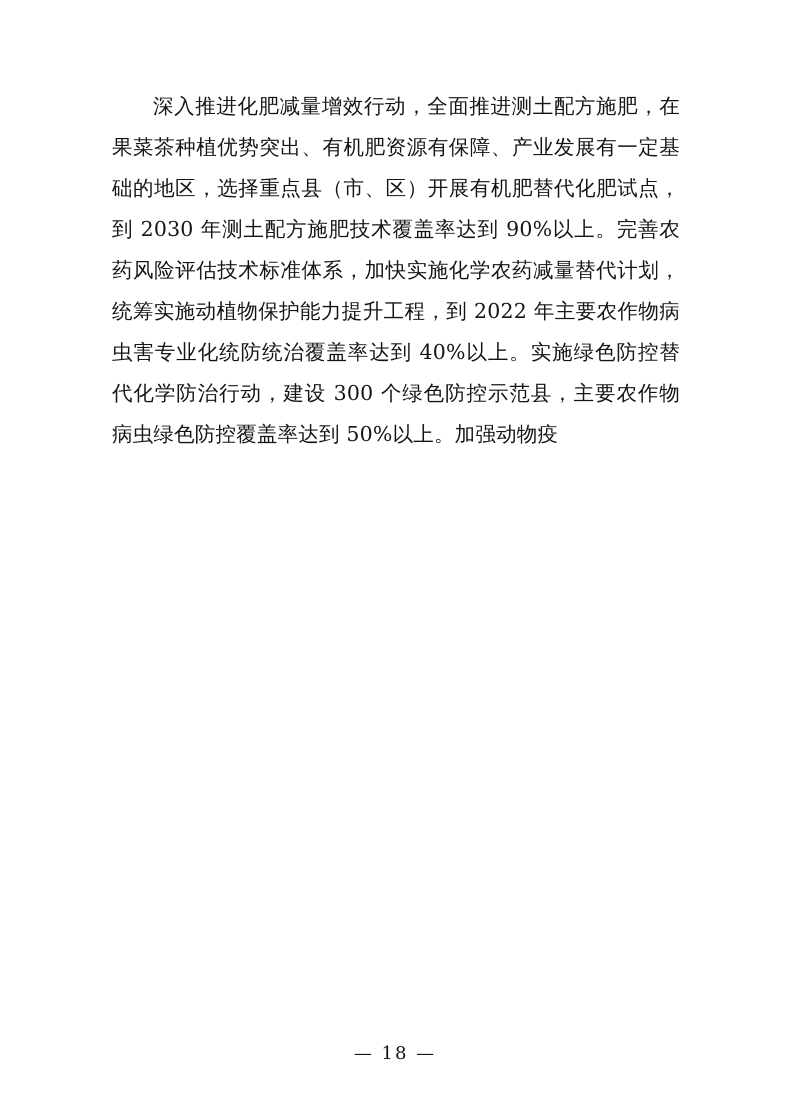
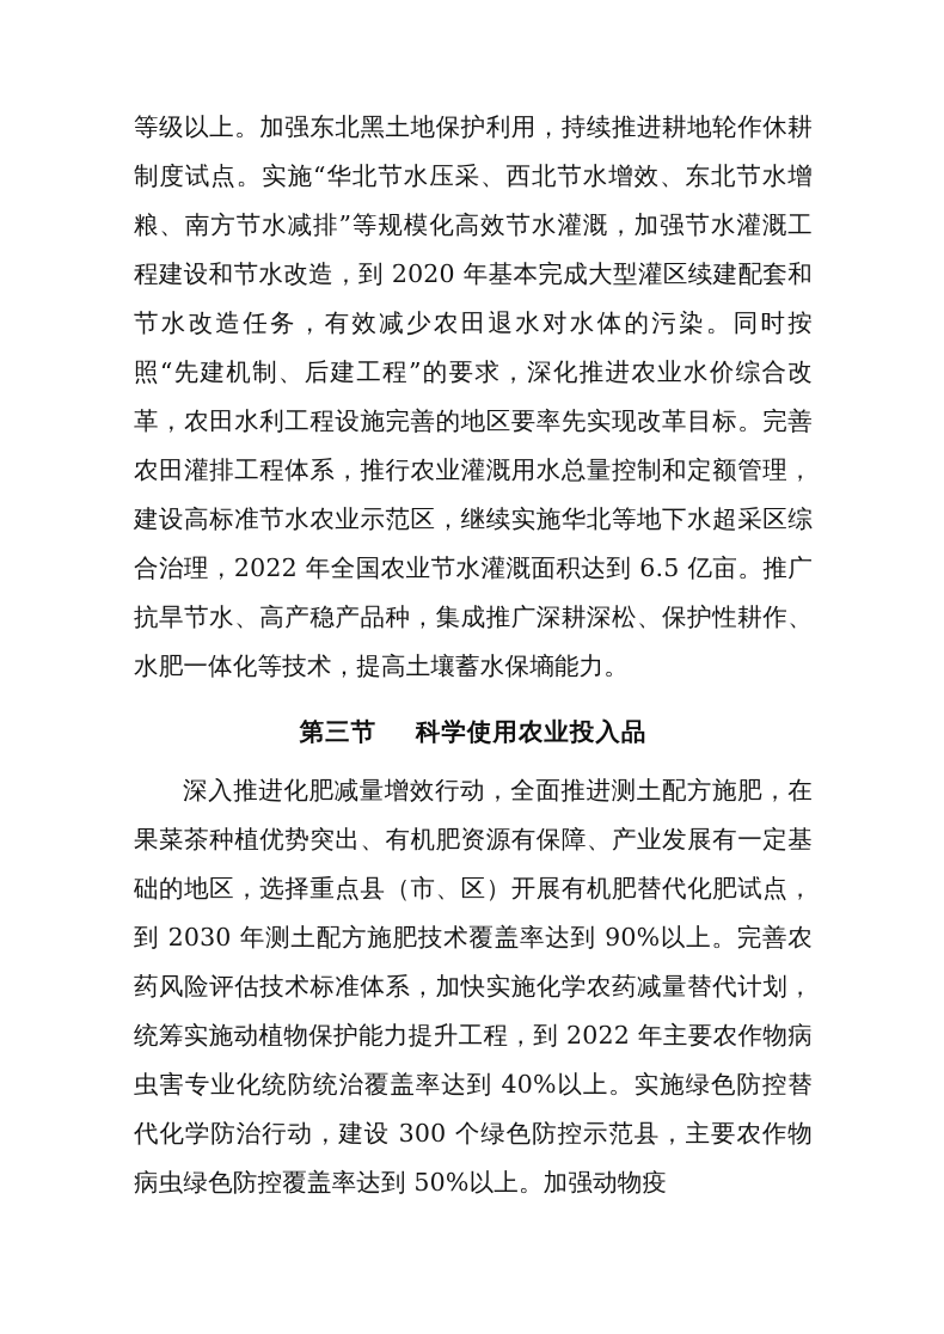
+ 等级以上。加强东北黑土地保护利用，持续推进耕地轮作休耕制度试点。实施“华北节水压采、西北节水增效、东北节水增粮、南方节水减排”等规模化高效节水灌溉，加强节水灌溉工程建设和节水改造，到 2020 年基本完成大型灌区续建配套和节水改造任务，有效减少农田退水对水体的污染。同时按照“先建机制、后建工程”的要求，深化推进农业水价综合改革，农田水利工程设施完善的地区要率先实现改革目标。完善农田灌排工程体系，推行农业灌溉用水总量控制和定额管理，建设高标准节水农业示范区，继续实施华北等地下水超采区综合治理，2022 年全国农业节水灌溉面积达到 6.5 亿亩。推广抗旱节水、高产稳产品种，集成推广深耕深松、保护性耕作、水肥一体化等技术，提高土壤蓄水保墒能力。
+ 第三节 科学使用农业投入品
  深入推进化肥减量增效行动，全面推进测土配方施肥，在果菜茶种植优势突出、有机肥资源有保障、产业发展有一定基础的地区，选择重点县（市、区）开展有机肥替代化肥试点，到 2030 年测土配方施肥技术覆盖率达到 90%以上。完善农药风险评估技术标准体系，加快实施化学农药减量替代计划，统筹实施动植物保护能力提升工程，到 2022 年主要农作物病虫害专业化统防统治覆盖率达到 40%以上。实施绿色防控替代化学防治行动，建设 300 个绿色防控示范县，主要农作物病虫绿色防控覆盖率达到 50%以上。加强动物疫
- — 18 —
